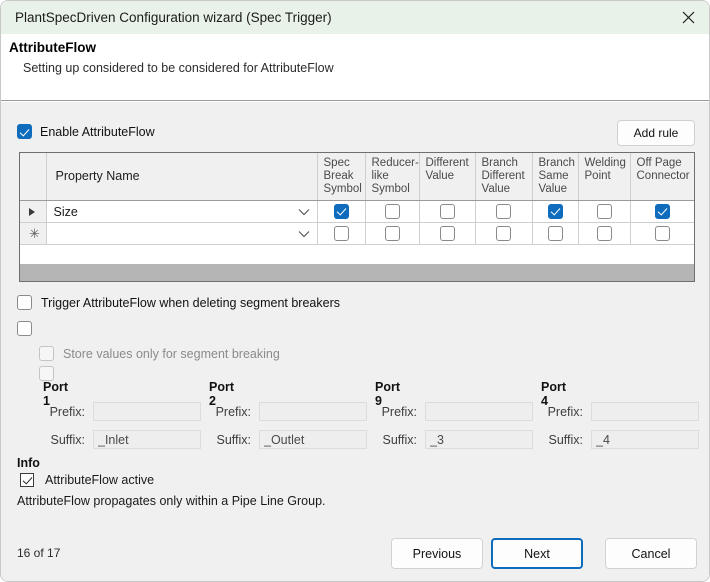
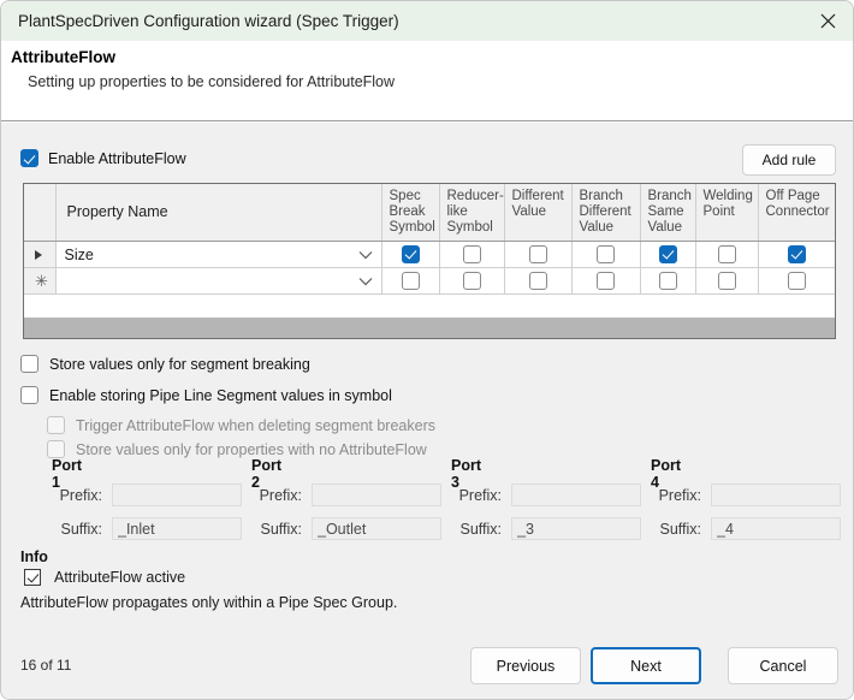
  PlantSpecDriven Configuration wizard (Spec Trigger)
  AttributeFlow
- Setting up considered to be considered for AttributeFlow
+ Setting up properties to be considered for AttributeFlow
  Enable AttributeFlow
  Add rule
  	Property Name	Spec Break Symbol	Reducer-like Symbol	Different Value	Branch Different Value	Branch Same Value	Welding Point	Off Page Connector
  	Size
  ✳
- Trigger AttributeFlow when deleting segment breakers
+ Store values only for segment breaking
+ Enable storing Pipe Line Segment values in symbol
- Store values only for segment breaking
+ Trigger AttributeFlow when deleting segment breakers
+ Store values only for properties with no AttributeFlow
  Port 1
  Prefix:
  Suffix:
  _Inlet
  Port 2
  Prefix:
  Suffix:
  _Outlet
- Port 9
+ Port 3
  Prefix:
  Suffix:
  _3
  Port 4
  Prefix:
  Suffix:
  _4
  Info
  AttributeFlow active
- AttributeFlow propagates only within a Pipe Line Group.
+ AttributeFlow propagates only within a Pipe Spec Group.
- 16 of 17
+ 16 of 11
  Previous
  Next
  Cancel
